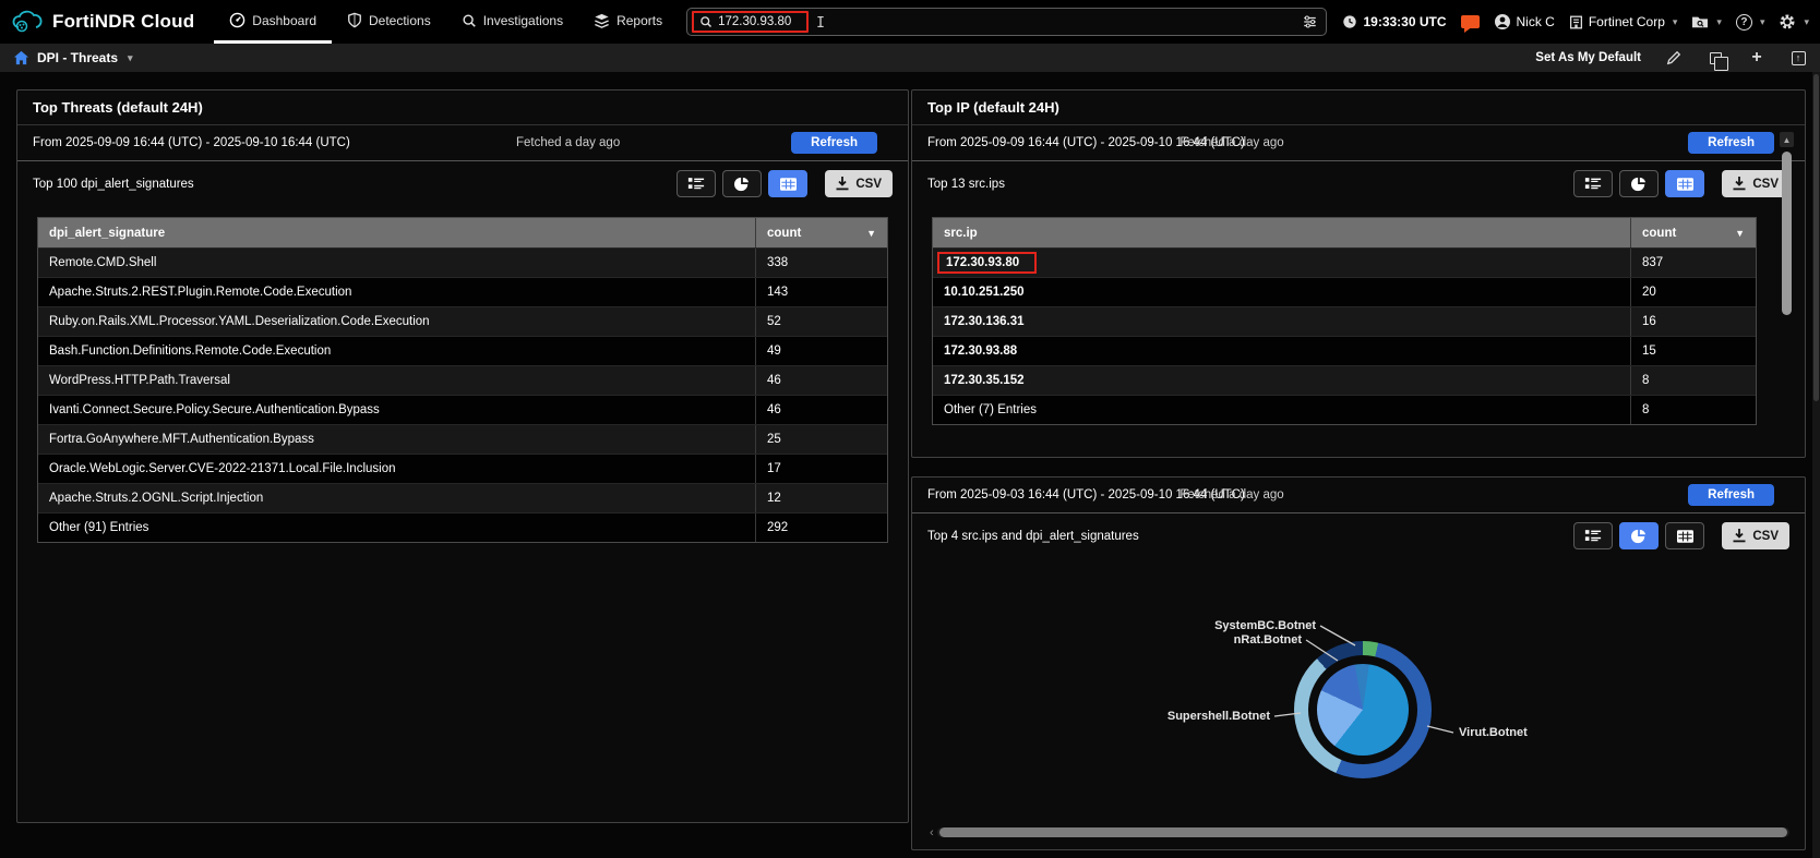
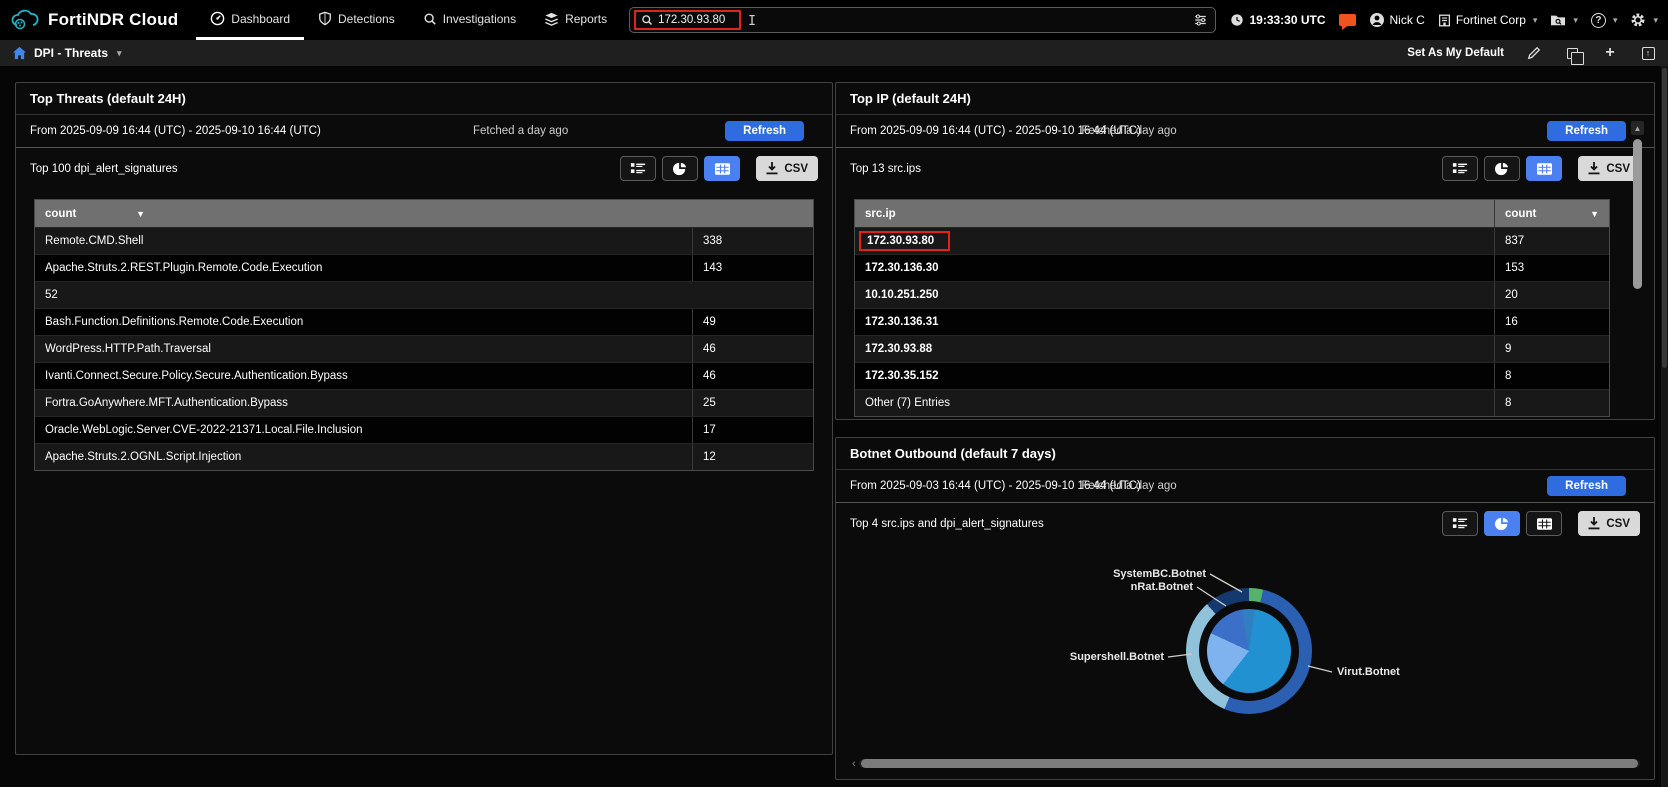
  FortiNDR Cloud
  Dashboard
  Detections
  Investigations
  Reports
  172.30.93.80
  19:33:30 UTC
  Nick C
  Fortinet Corp
  ▾
  ▾
  ?
  ▾
  ▾
  DPI - Threats
  ▾
  Set As My Default
  +
  ↑
  Top Threats (default 24H)
  From 2025-09-09 16:44 (UTC) - 2025-09-10 16:44 (UTC)
  Fetched a day ago
  Refresh
  Top 100 dpi_alert_signatures
  CSV
- dpi_alert_signature
  count
  ▼
  Remote.CMD.Shell
  338
  Apache.Struts.2.REST.Plugin.Remote.Code.Execution
  143
- Ruby.on.Rails.XML.Processor.YAML.Deserialization.Code.Execution
  52
  Bash.Function.Definitions.Remote.Code.Execution
  49
  WordPress.HTTP.Path.Traversal
  46
  Ivanti.Connect.Secure.Policy.Secure.Authentication.Bypass
  46
  Fortra.GoAnywhere.MFT.Authentication.Bypass
  25
  Oracle.WebLogic.Server.CVE-2022-21371.Local.File.Inclusion
  17
  Apache.Struts.2.OGNL.Script.Injection
  12
- Other (91) Entries
- 292
  Top IP (default 24H)
  From 2025-09-09 16:44 (UTC) - 2025-09-10 16:44 (UTC)
  Fetched a day ago
  Refresh
  Top 13 src.ips
  CSV
  src.ip
  count
  ▼
  172.30.93.80
  837
+ 172.30.136.30
+ 153
  10.10.251.250
  20
  172.30.136.31
  16
  172.30.93.88
- 15
+ 9
  172.30.35.152
  8
  Other (7) Entries
  8
  ▲
+ Botnet Outbound (default 7 days)
  From 2025-09-03 16:44 (UTC) - 2025-09-10 16:44 (UTC)
  Fetched a day ago
  Refresh
  Top 4 src.ips and dpi_alert_signatures
  CSV
  SystemBC.Botnet
  nRat.Botnet
  Supershell.Botnet
  Virut.Botnet
  ‹
